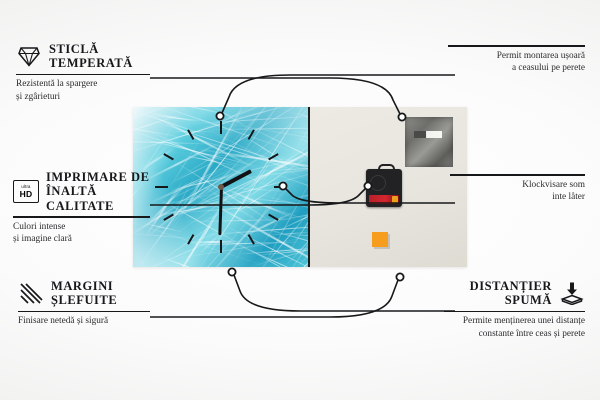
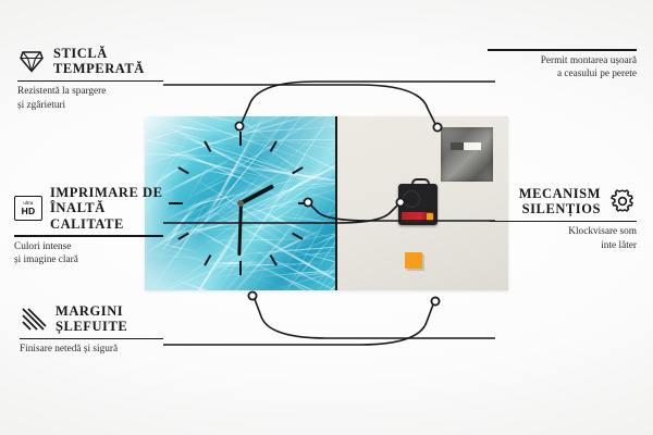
  STICLĂ
  TEMPERATĂ
  Rezistentă la spargere
  și zgârieturi
  HD
  IMPRIMARE DE
  ÎNALTĂ CALITATE
  Culori intense
  și imagine clară
  MARGINI
  ȘLEFUITE
  Finisare netedă și sigură
  Permit montarea ușoară
  a ceasului pe perete
+ MECANISM
+ SILENȚIOS
  Klockvisare som
  inte låter
- DISTANȚIER
- SPUMĂ
- Permite menținerea unei distanțe
- constante între ceas și perete
